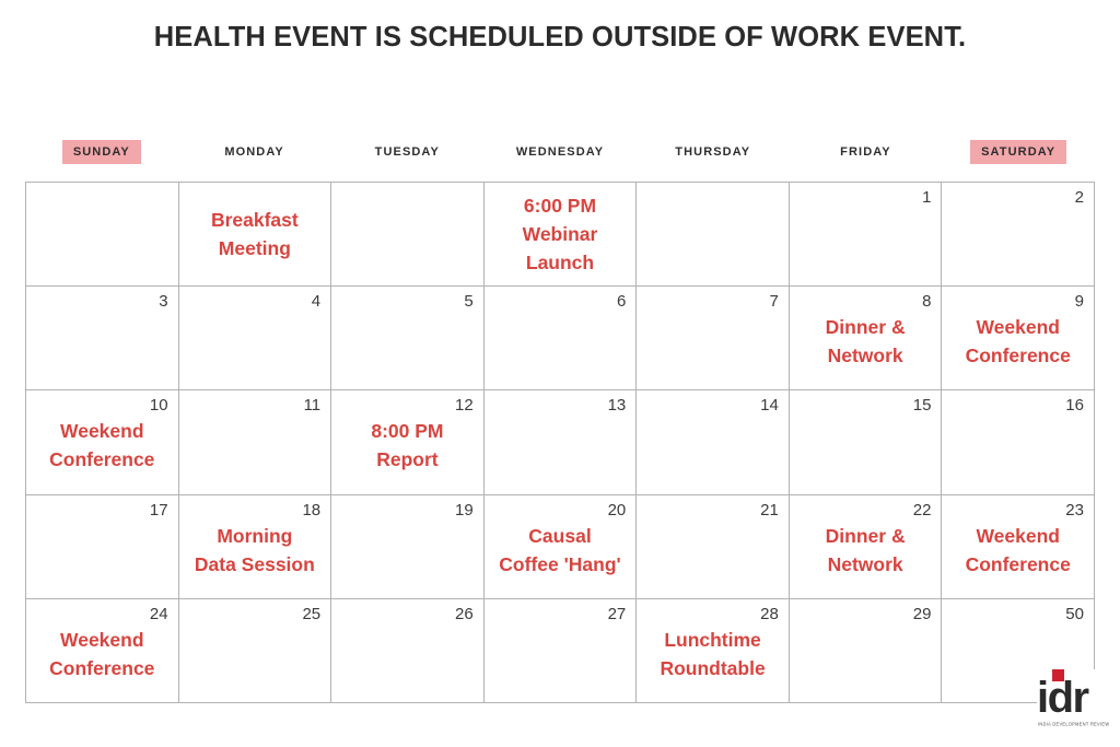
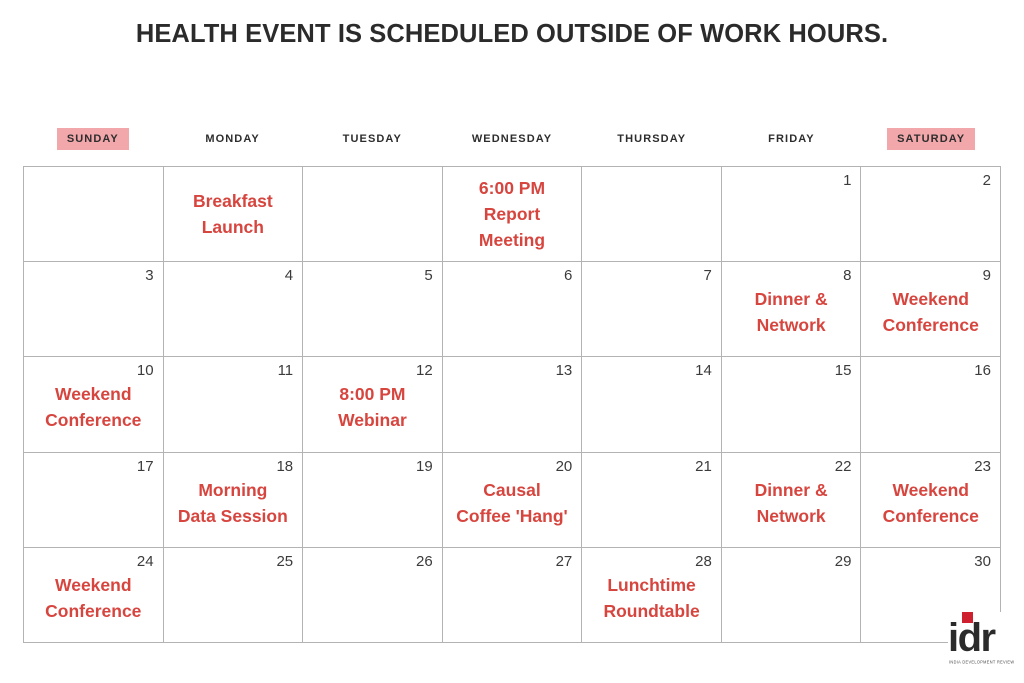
- HEALTH EVENT IS SCHEDULED OUTSIDE OF WORK EVENT.
+ HEALTH EVENT IS SCHEDULED OUTSIDE OF WORK HOURS.
  SUNDAY
  MONDAY
  TUESDAY
  WEDNESDAY
  THURSDAY
  FRIDAY
  SATURDAY
  Breakfast
- Meeting
+ Launch
  6:00 PM
- Webinar
+ Report
- Launch
+ Meeting
  1
  2
  3
  4
  5
  6
  7
  8
  Dinner &
  Network
  9
  Weekend
  Conference
  10
  Weekend
  Conference
  11
  12
  8:00 PM
- Report
+ Webinar
  13
  14
  15
  16
  17
  18
  Morning
  Data Session
  19
  20
  Causal
  Coffee 'Hang'
  21
  22
  Dinner &
  Network
  23
  Weekend
  Conference
  24
  Weekend
  Conference
  25
  26
  27
  28
  Lunchtime
  Roundtable
  29
- 50
+ 30
  idr
